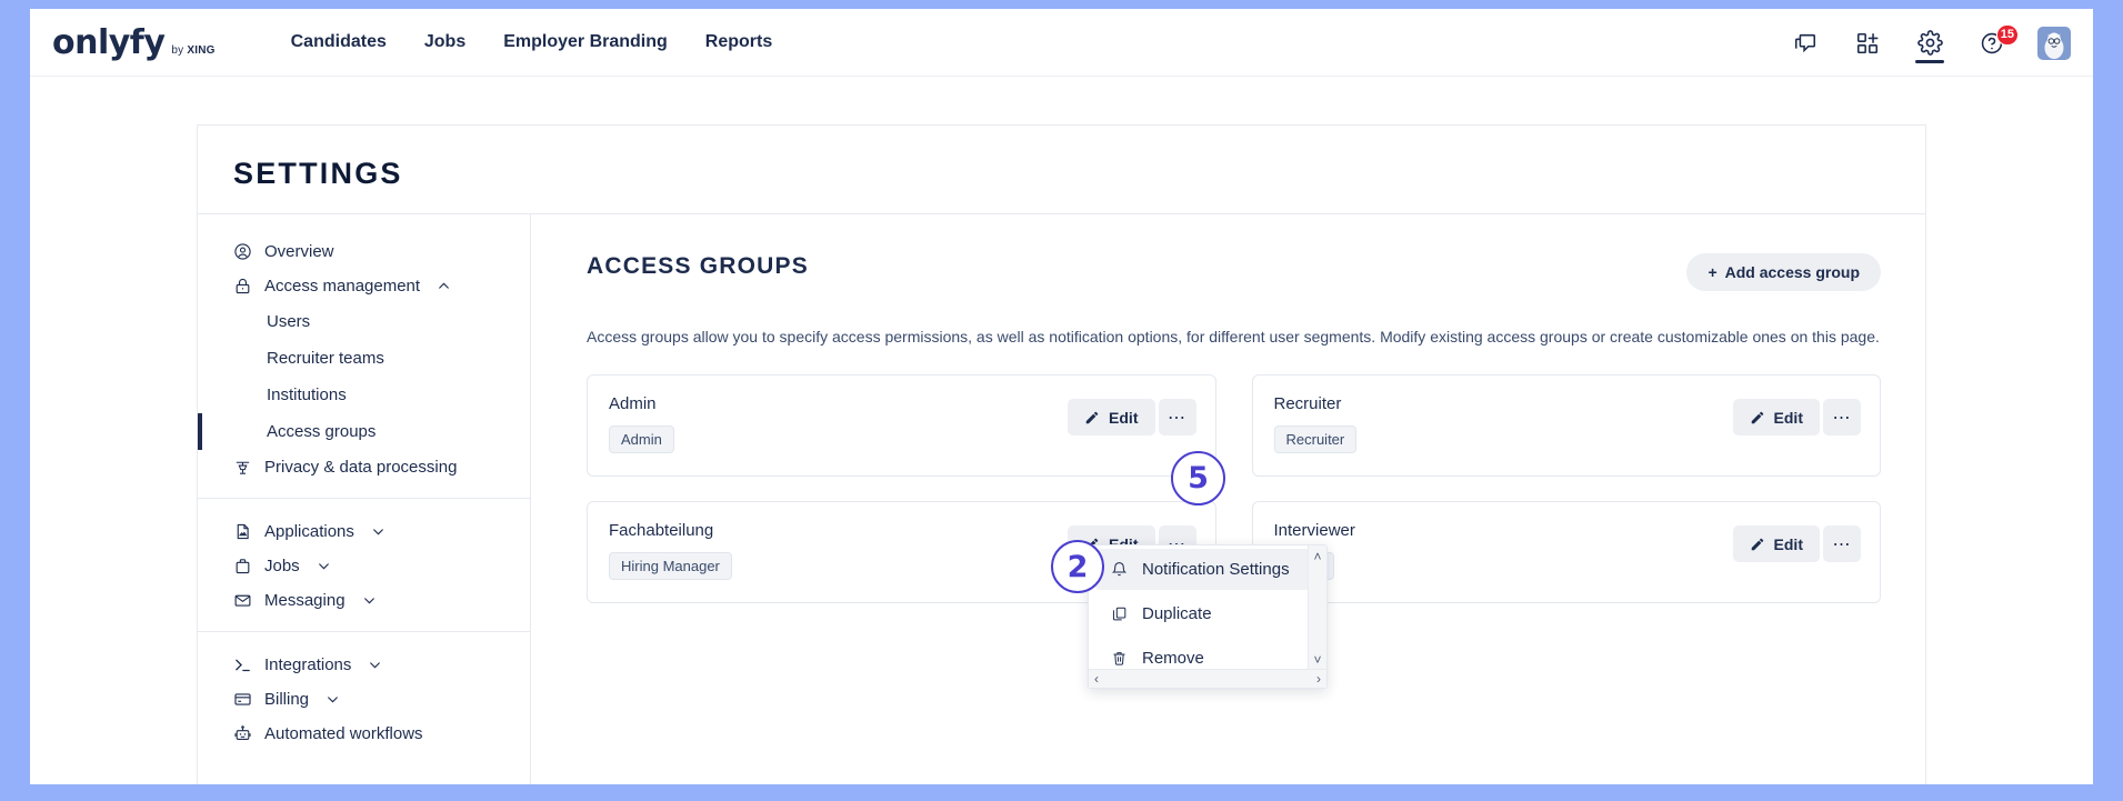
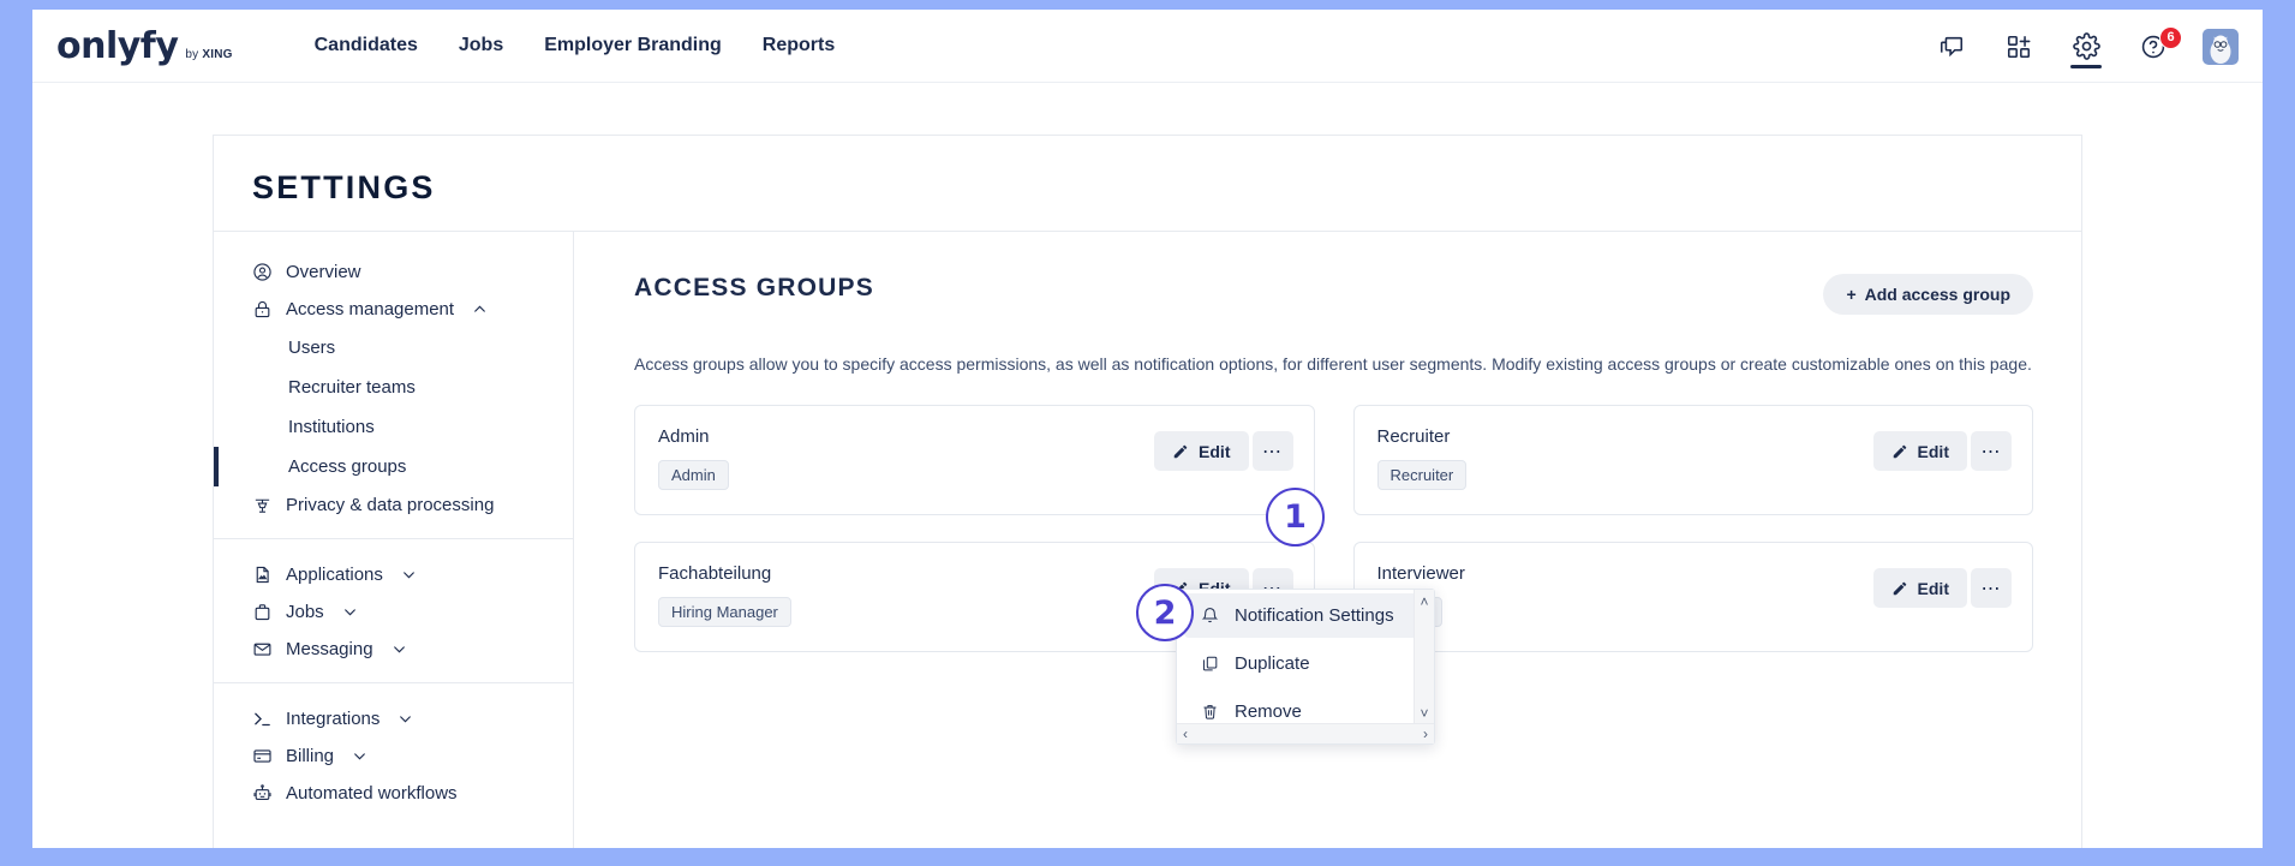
  onlyfy
  by XING
  Candidates
  Jobs
  Employer Branding
  Reports
- 15
+ 6
  SETTINGS
  Overview
  Access management
  Users
  Recruiter teams
  Institutions
  Access groups
  Privacy & data processing
  Applications
  Jobs
  Messaging
  Integrations
  Billing
  Automated workflows
  ACCESS GROUPS
  +
  Add access group
  Access groups allow you to specify access permissions, as well as notification options, for different user segments. Modify existing access groups or create customizable ones on this page.
  Admin
  Admin
  Edit
  ⋯
  Recruiter
  Recruiter
  Edit
  ⋯
  Fachabteilung
  Hiring Manager
  Interviewer
  Edit
  ⋯
  Notification Settings
  Duplicate
  Remove
  ˄
  ˅
  ‹
  ›
- 5
+ 1
  2
